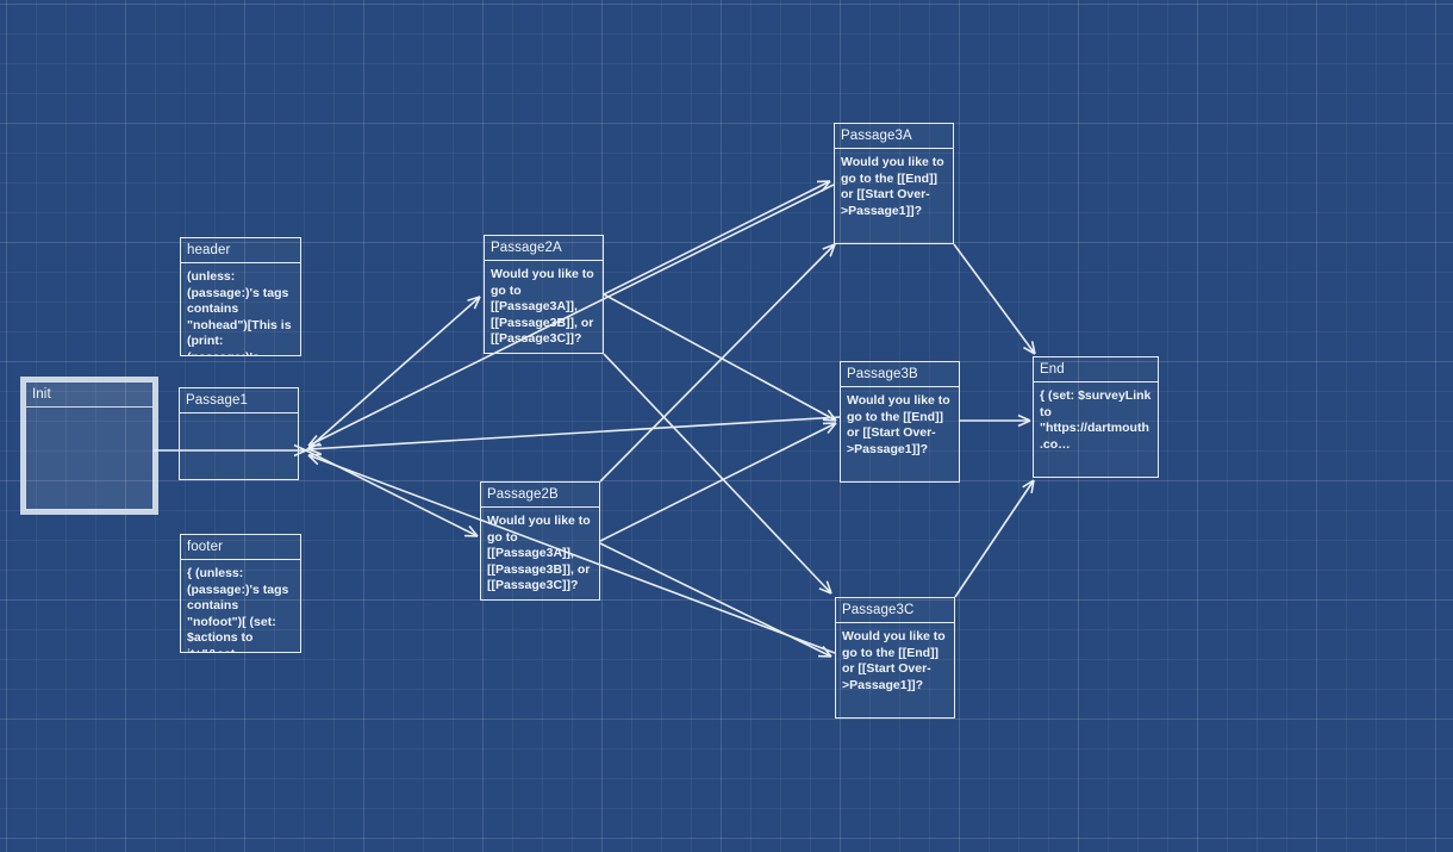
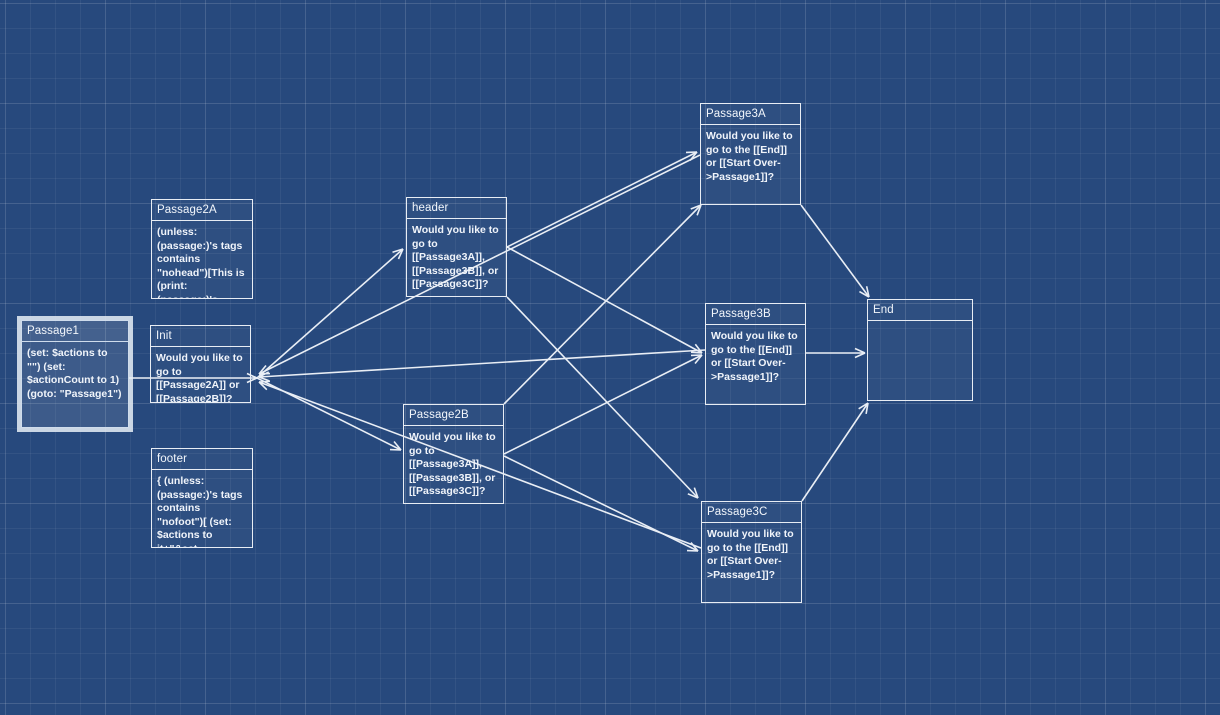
- Init
+ Passage1
+ (set: $actions to "") (set: $actionCount to 1) (goto: "Passage1")
- header
+ Passage2A
  (unless: (passage:)'s tags contains "nohead")[This is (print:
- Passage1
+ Init
+ Would you like to go to [[Passage2A]] or [[Passage2B]]?
  footer
  { (unless: (passage:)'s tags contains "nofoot")[ (set: $actions to
- Passage2A
+ header
  Would you like to go to [[Passage3A]], [[Passage3B]], or [[Passage3C]]?
  Passage2B
  Would you like to go to [[Passage3A]], [[Passage3B]], or [[Passage3C]]?
  Passage3A
  Would you like to go to the [[End]] or [[Start Over->Passage1]]?
  Passage3B
  Would you like to go to the [[End]] or [[Start Over->Passage1]]?
  Passage3C
  Would you like to go to the [[End]] or [[Start Over->Passage1]]?
  End
- { (set: $surveyLink to "https://dartmouth.co…
